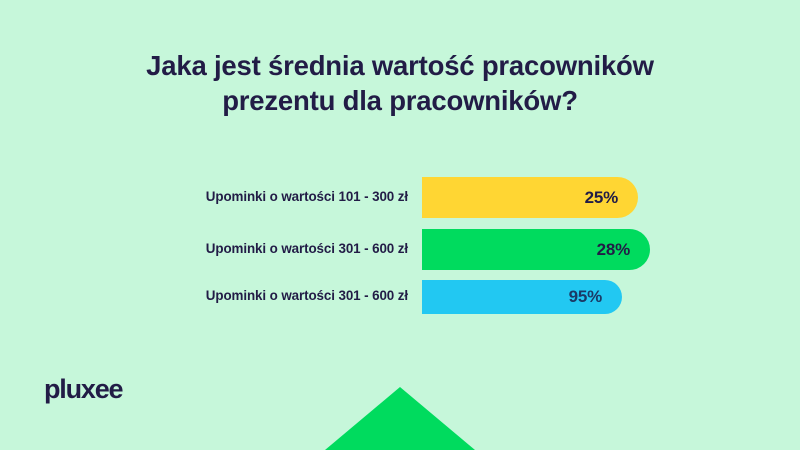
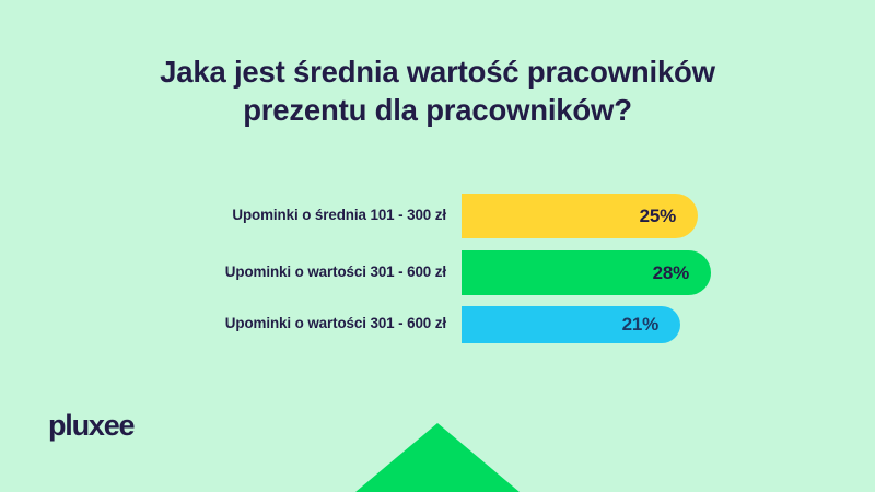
  Jaka jest średnia wartość pracowników
  prezentu dla pracowników?
- Upominki o wartości 101 - 300 zł
+ Upominki o średnia 101 - 300 zł
  25%
  Upominki o wartości 301 - 600 zł
  28%
  Upominki o wartości 301 - 600 zł
- 95%
+ 21%
  pluxee
